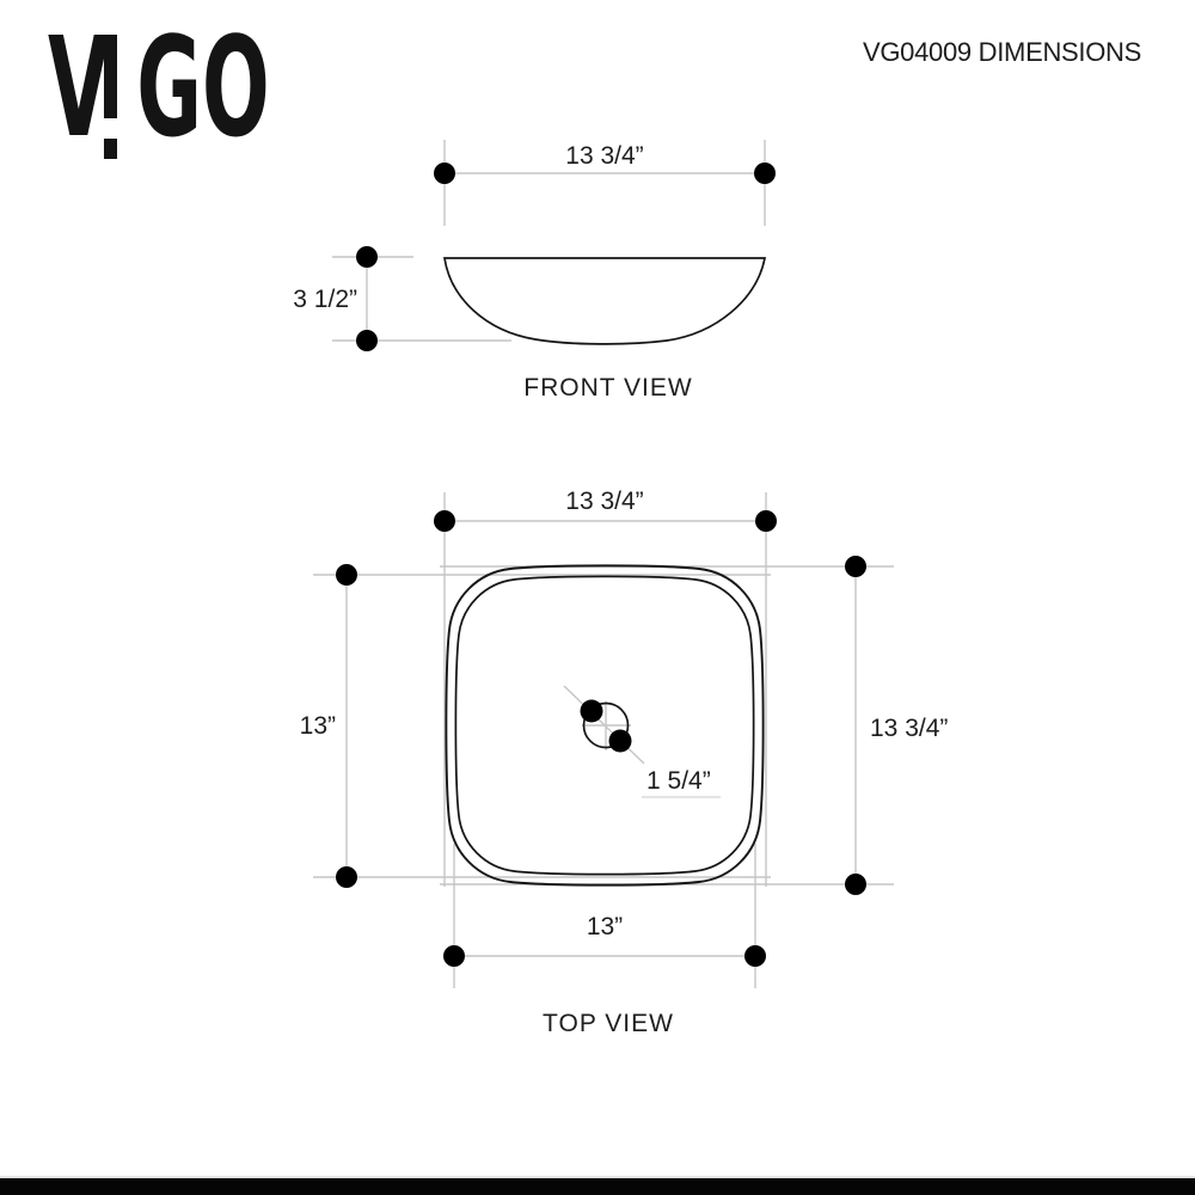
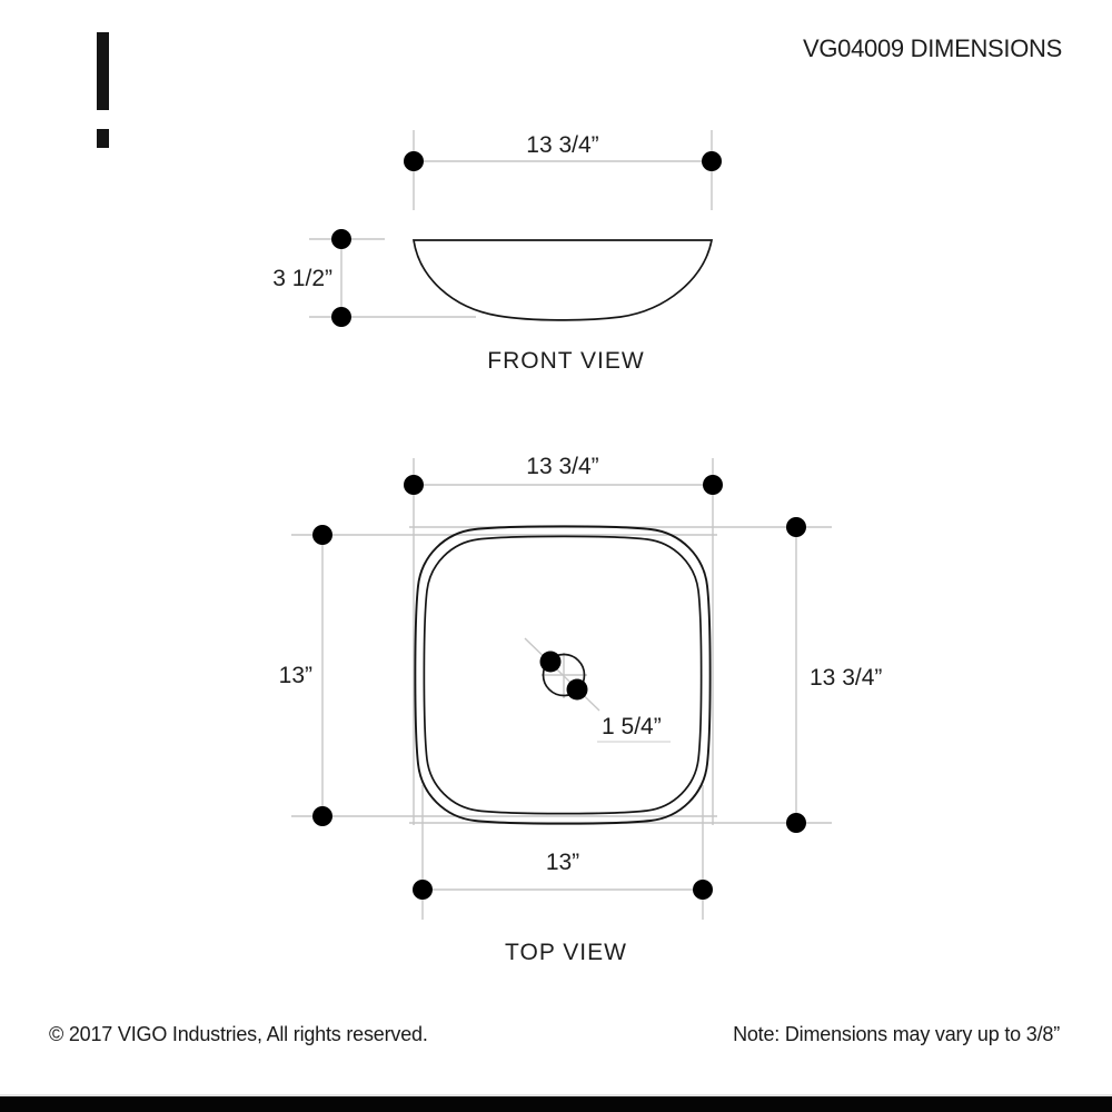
- V
- GO
  VG04009 DIMENSIONS
  13 3/4”
  3 1/2”
  FRONT VIEW
  13 3/4”
  13”
  13 3/4”
  13”
  1 5/4”
  TOP VIEW
+ © 2017 VIGO Industries, All rights reserved.
+ Note: Dimensions may vary up to 3/8”
